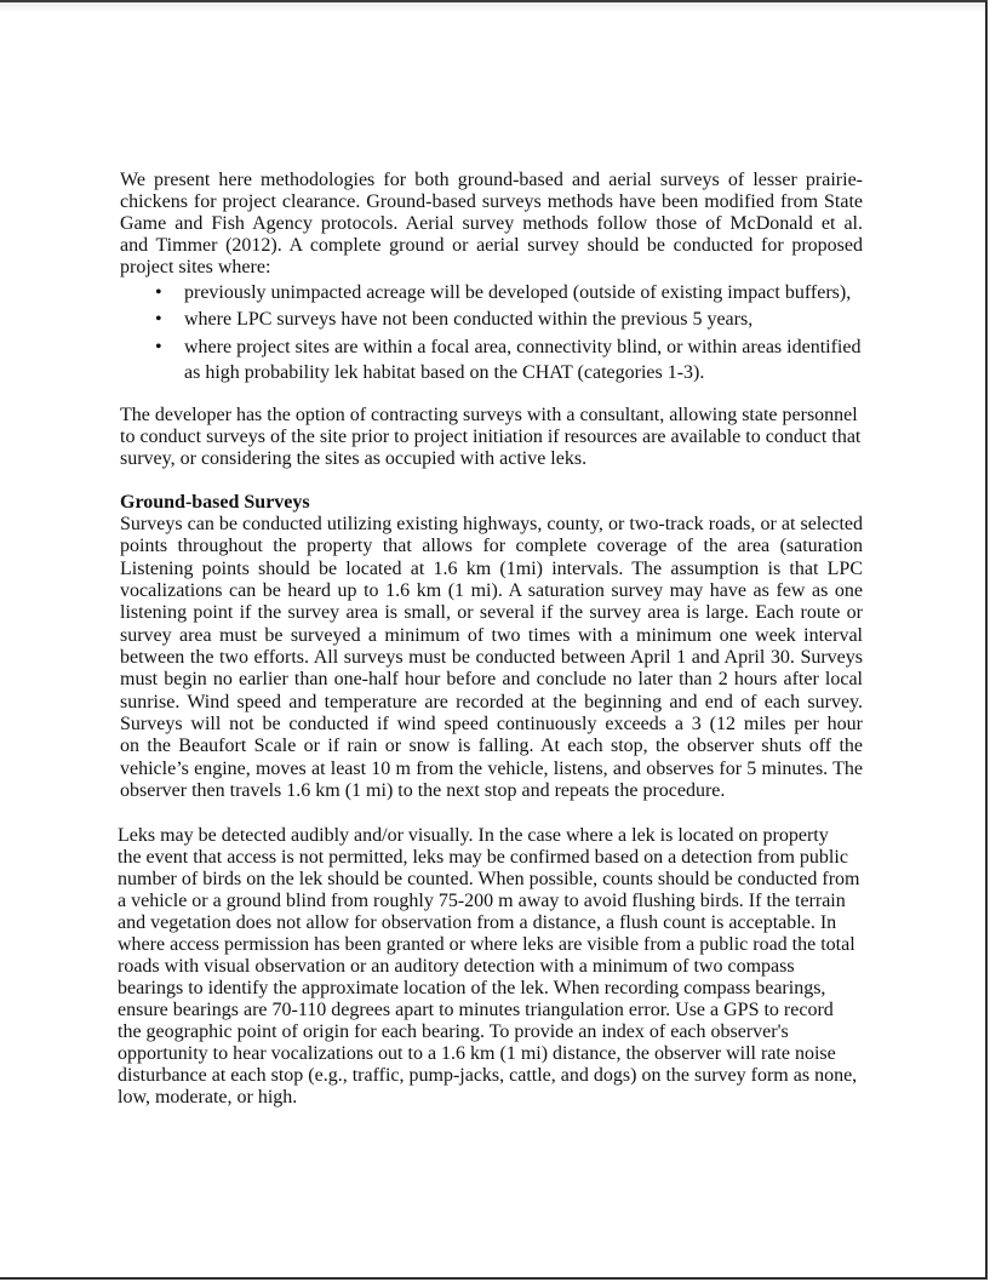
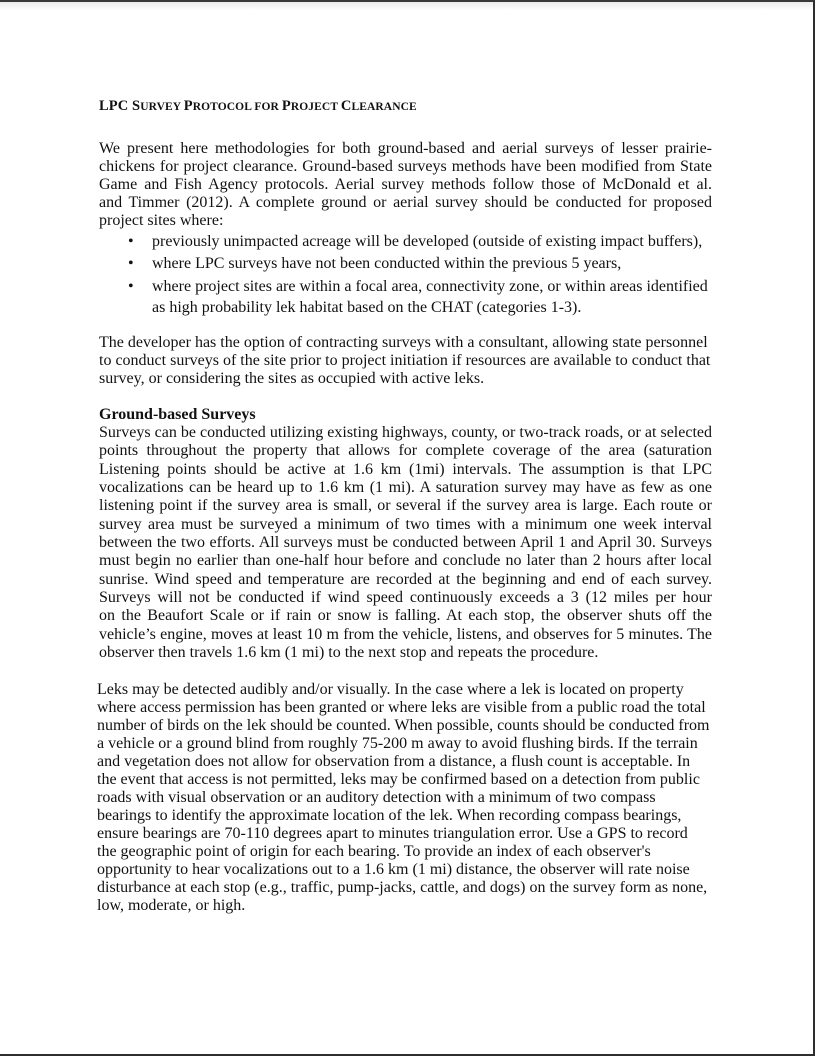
+ LPC SURVEY PROTOCOL FOR PROJECT CLEARANCE
  We present here methodologies for both ground-based and aerial surveys of lesser prairie-
  chickens for project clearance. Ground-based surveys methods have been modified from State
  Game and Fish Agency protocols. Aerial survey methods follow those of McDonald et al.
  and Timmer (2012). A complete ground or aerial survey should be conducted for proposed
  project sites where:
  •
  previously unimpacted acreage will be developed (outside of existing impact buffers),
  •
  where LPC surveys have not been conducted within the previous 5 years,
  •
- where project sites are within a focal area, connectivity blind, or within areas identified
+ where project sites are within a focal area, connectivity zone, or within areas identified
  as high probability lek habitat based on the CHAT (categories 1-3).
  The developer has the option of contracting surveys with a consultant, allowing state personnel
  to conduct surveys of the site prior to project initiation if resources are available to conduct that
  survey, or considering the sites as occupied with active leks.
  Ground-based Surveys
  Surveys can be conducted utilizing existing highways, county, or two-track roads, or at selected
  points throughout the property that allows for complete coverage of the area (saturation
- Listening points should be located at 1.6 km (1mi) intervals. The assumption is that LPC
+ Listening points should be active at 1.6 km (1mi) intervals. The assumption is that LPC
  vocalizations can be heard up to 1.6 km (1 mi). A saturation survey may have as few as one
  listening point if the survey area is small, or several if the survey area is large. Each route or
  survey area must be surveyed a minimum of two times with a minimum one week interval
  between the two efforts. All surveys must be conducted between April 1 and April 30. Surveys
  must begin no earlier than one-half hour before and conclude no later than 2 hours after local
  sunrise. Wind speed and temperature are recorded at the beginning and end of each survey.
  Surveys will not be conducted if wind speed continuously exceeds a 3 (12 miles per hour
  on the Beaufort Scale or if rain or snow is falling. At each stop, the observer shuts off the
  vehicle’s engine, moves at least 10 m from the vehicle, listens, and observes for 5 minutes. The
  observer then travels 1.6 km (1 mi) to the next stop and repeats the procedure.
  Leks may be detected audibly and/or visually. In the case where a lek is located on property
- the event that access is not permitted, leks may be confirmed based on a detection from public
+ where access permission has been granted or where leks are visible from a public road the total
  number of birds on the lek should be counted. When possible, counts should be conducted from
  a vehicle or a ground blind from roughly 75-200 m away to avoid flushing birds. If the terrain
  and vegetation does not allow for observation from a distance, a flush count is acceptable. In
- where access permission has been granted or where leks are visible from a public road the total
+ the event that access is not permitted, leks may be confirmed based on a detection from public
  roads with visual observation or an auditory detection with a minimum of two compass
  bearings to identify the approximate location of the lek. When recording compass bearings,
  ensure bearings are 70-110 degrees apart to minutes triangulation error. Use a GPS to record
  the geographic point of origin for each bearing. To provide an index of each observer's
  opportunity to hear vocalizations out to a 1.6 km (1 mi) distance, the observer will rate noise
  disturbance at each stop (e.g., traffic, pump-jacks, cattle, and dogs) on the survey form as none,
  low, moderate, or high.
